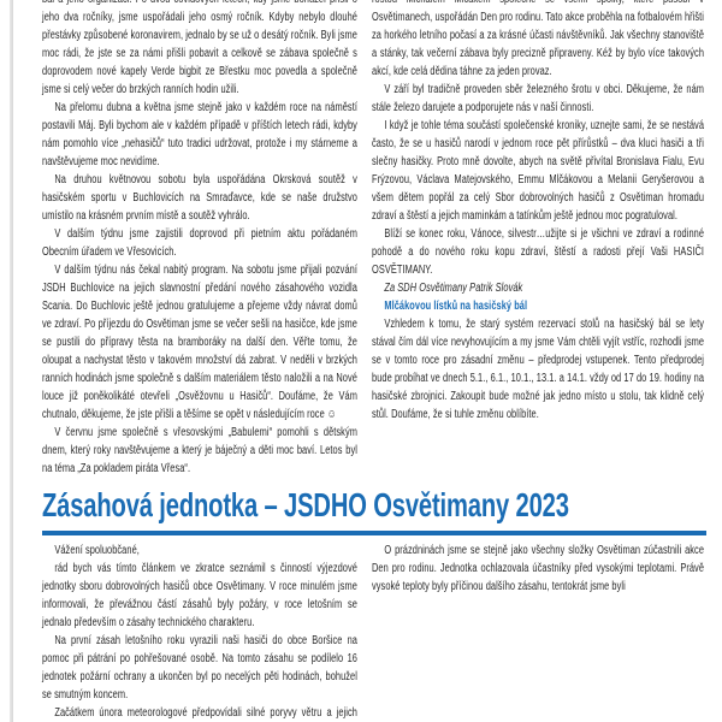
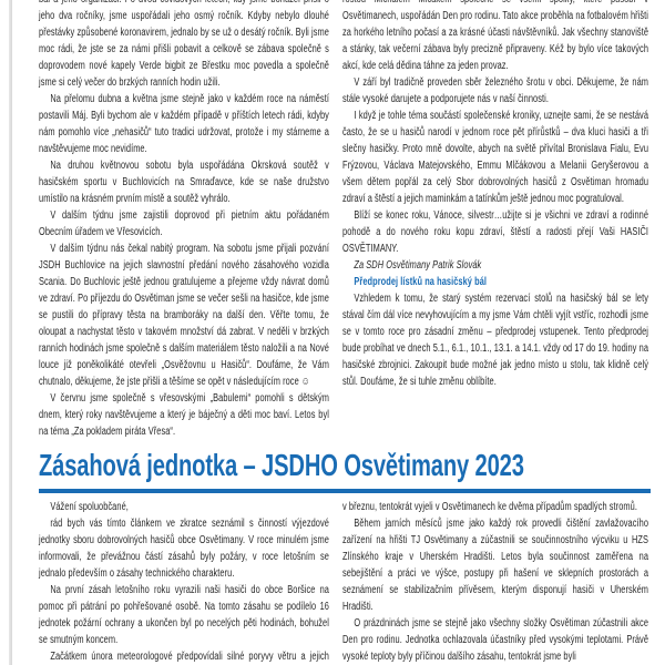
  jeho dva ročníky, jsme uspořádali jeho osmý ročník. Kdyby nebylo dlouhé přestávky způsobené koronavirem, jednalo by se už o desátý ročník. Byli jsme moc rádi, že jste se za námi přišli pobavit a celkově se zábava společně s doprovodem nové kapely Verde bigbit ze Břestku moc povedla a společně jsme si celý večer do brzkých ranních hodin užili.
  Na přelomu dubna a května jsme stejně jako v každém roce na náměstí postavili Máj. Byli bychom ale v každém případě v příštích letech rádi, kdyby nám pomohlo více „nehasičů“ tuto tradici udržovat, protože i my stárneme a navštěvujeme moc nevidíme.
  Na druhou květnovou sobotu byla uspořádána Okrsková soutěž v hasičském sportu v Buchlovicích na Smraďavce, kde se naše družstvo umístilo na krásném prvním místě a soutěž vyhrálo.
  V dalším týdnu jsme zajistili doprovod při pietním aktu pořádaném Obecním úřadem ve Vřesovicích.
  V dalším týdnu nás čekal nabitý program. Na sobotu jsme přijali pozvání JSDH Buchlovice na jejich slavnostní předání nového zásahového vozidla Scania. Do Buchlovic ještě jednou gratulujeme a přejeme vždy návrat domů ve zdraví. Po příjezdu do Osvětiman jsme se večer sešli na hasičce, kde jsme se pustili do přípravy těsta na bramboráky na další den. Věřte tomu, že oloupat a nachystat těsto v takovém množství dá zabrat. V neděli v brzkých ranních hodinách jsme společně s dalším materiálem těsto naložili a na Nové louce již poněkolikáté otevřeli „Osvěžovnu u Hasičů“. Doufáme, že Vám chutnalo, děkujeme, že jste přišli a těšíme se opět v následujícím roce ☺
  V červnu jsme společně s vřesovskými „Babulemi“ pomohli s dětským dnem, který roky navštěvujeme a který je báječný a děti moc baví. Letos byl na téma „Za pokladem piráta Vřesa“.
  Osvětimanech, uspořádán Den pro rodinu. Tato akce proběhla na fotbalovém hřišti za horkého letního počasí a za krásné účasti návštěvníků. Jak všechny stanoviště a stánky, tak večerní zábava byly precizně připraveny. Kéž by bylo více takových akcí, kde celá dědina táhne za jeden provaz.
- V září byl tradičně proveden sběr železného šrotu v obci. Děkujeme, že nám stále železo darujete a podporujete nás v naší činnosti.
+ V září byl tradičně proveden sběr železného šrotu v obci. Děkujeme, že nám stále vysoké darujete a podporujete nás v naší činnosti.
  I když je tohle téma součástí společenské kroniky, uznejte sami, že se nestává často, že se u hasičů narodí v jednom roce pět přírůstků – dva kluci hasiči a tři slečny hasičky. Proto mně dovolte, abych na světě přivítal Bronislava Fialu, Evu Frýzovou, Václava Matejovského, Emmu Mlčákovou a Melanii Geryšerovou a všem dětem popřál za celý Sbor dobrovolných hasičů z Osvětiman hromadu zdraví a štěstí a jejich maminkám a tatínkům ještě jednou moc pogratuloval.
  Blíží se konec roku, Vánoce, silvestr…užijte si je všichni ve zdraví a rodinné pohodě a do nového roku kopu zdraví, štěstí a radosti přejí Vaši HASIČI OSVĚTIMANY.
  Za SDH Osvětimany Patrik Slovák
- Mlčákovou lístků na hasičský bál
+ Předprodej lístků na hasičský bál
  Vzhledem k tomu, že starý systém rezervací stolů na hasičský bál se lety stával čím dál více nevyhovujícím a my jsme Vám chtěli vyjít vstříc, rozhodli jsme se v tomto roce pro zásadní změnu – předprodej vstupenek. Tento předprodej bude probíhat ve dnech 5.1., 6.1., 10.1., 13.1. a 14.1. vždy od 17 do 19. hodiny na hasičské zbrojnici. Zakoupit bude možné jak jedno místo u stolu, tak klidně celý stůl. Doufáme, že si tuhle změnu oblíbíte.
  Zásahová jednotka – JSDHO Osvětimany 2023
  Vážení spoluobčané,
  rád bych vás tímto článkem ve zkratce seznámil s činností výjezdové jednotky sboru dobrovolných hasičů obce Osvětimany. V roce minulém jsme informovali, že převážnou částí zásahů byly požáry, v roce letošním se jednalo především o zásahy technického charakteru.
  Na první zásah letošního roku vyrazili naši hasiči do obce Boršice na pomoc při pátrání po pohřešované osobě. Na tomto zásahu se podílelo 16 jednotek požární ochrany a ukončen byl po necelých pěti hodinách, bohužel se smutným koncem.
+ v březnu, tentokrát vyjeli v Osvětimanech ke dvěma případům spadlých stromů.
+ Během jarních měsíců jsme jako každý rok provedli čištění zavlažovacího zařízení na hřišti TJ Osvětimany a zúčastnili se součinnostního výcviku u HZS Zlínského kraje v Uherském Hradišti. Letos byla součinnost zaměřena na sebejištění a práci ve výšce, postupy při hašení ve sklepních prostorách a seznámení se stabilizačním přívěsem, kterým disponují hasiči v Uherském Hradišti.
  O prázdninách jsme se stejně jako všechny složky Osvětiman zúčastnili akce Den pro rodinu. Jednotka ochlazovala účastníky před vysokými teplotami. Právě vysoké teploty byly příčinou dalšího zásahu, tentokrát jsme byli
